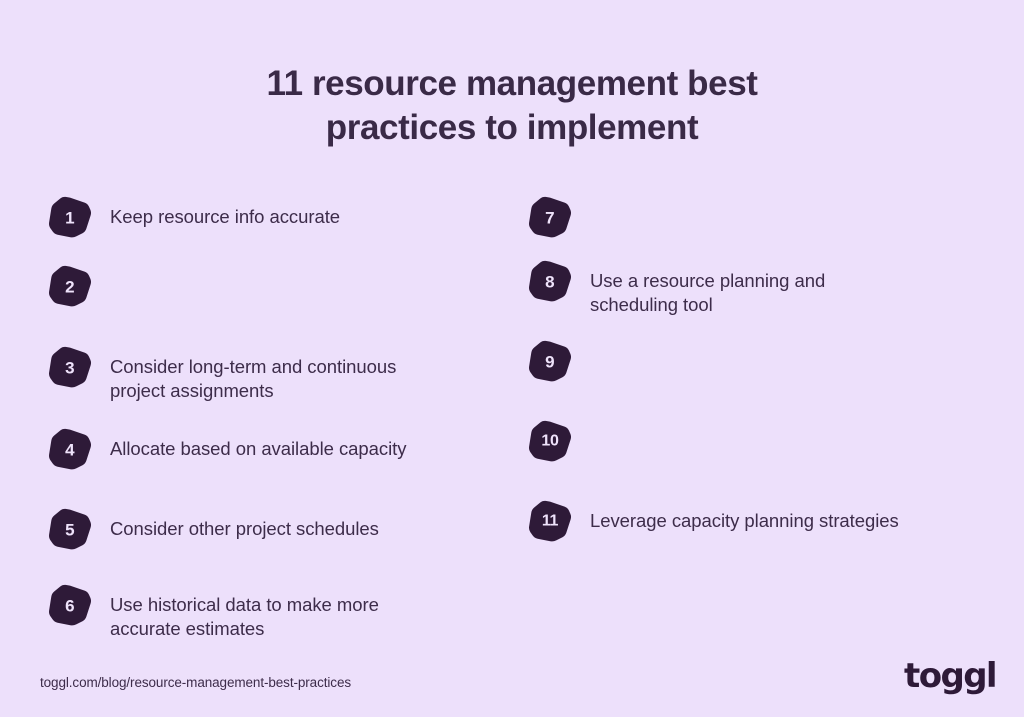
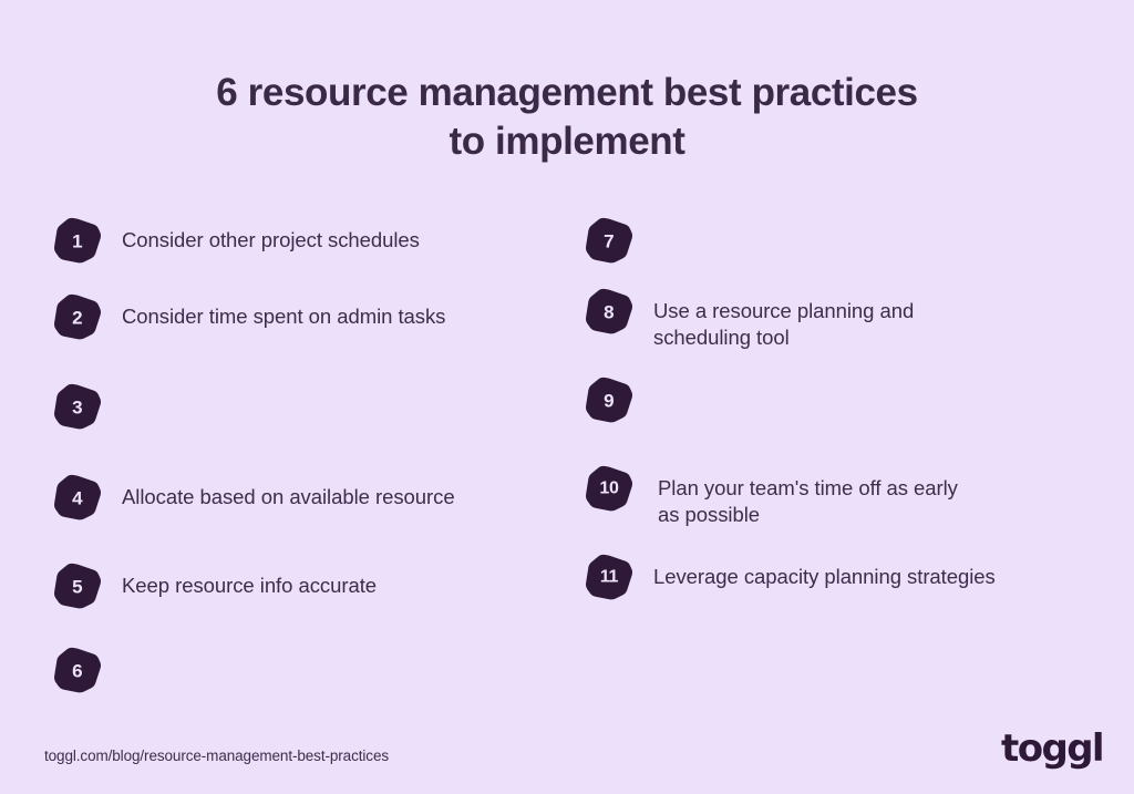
- 11 resource management best practices to implement
+ 6 resource management best practices to implement
  1
- Keep resource info accurate
+ Consider other project schedules
  2
+ Consider time spent on admin tasks
  3
- Consider long-term and continuous
- project assignments
  4
- Allocate based on available capacity
+ Allocate based on available resource
  5
- Consider other project schedules
+ Keep resource info accurate
  6
- Use historical data to make more
- accurate estimates
  7
  8
  Use a resource planning and
  scheduling tool
  9
  10
+ Plan your team's time off as early
+ as possible
  11
  Leverage capacity planning strategies
  toggl.com/blog/resource-management-best-practices
  toggl
